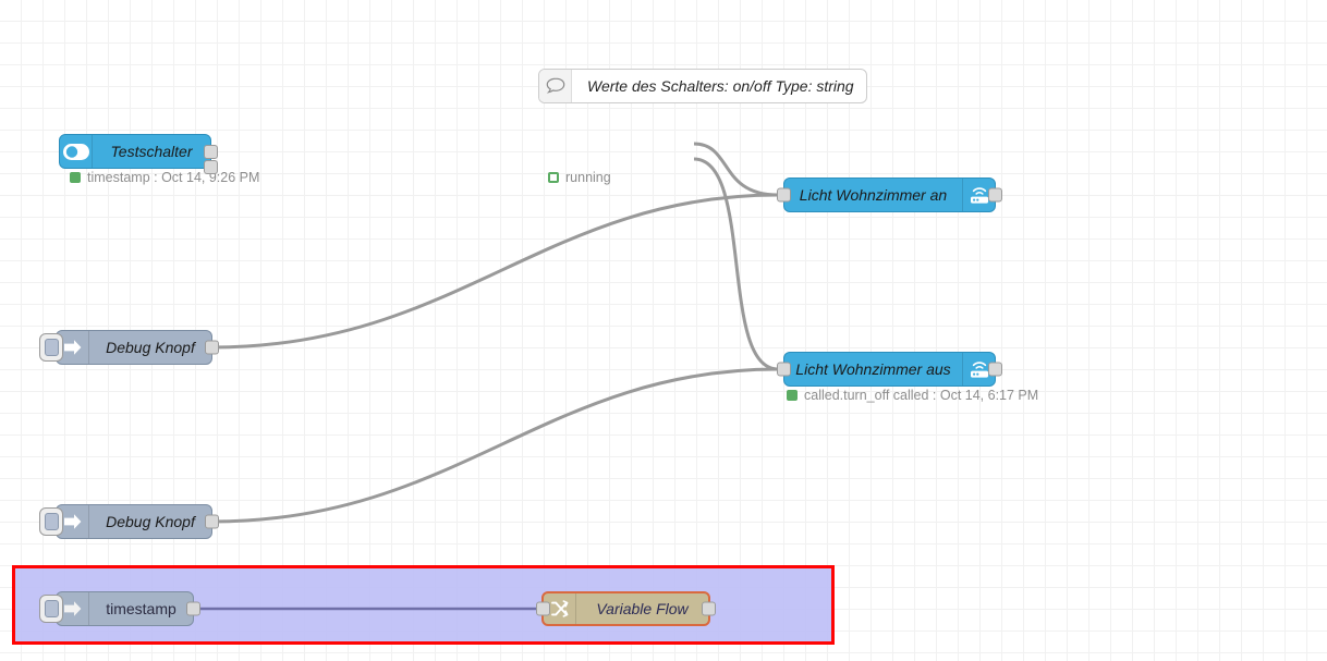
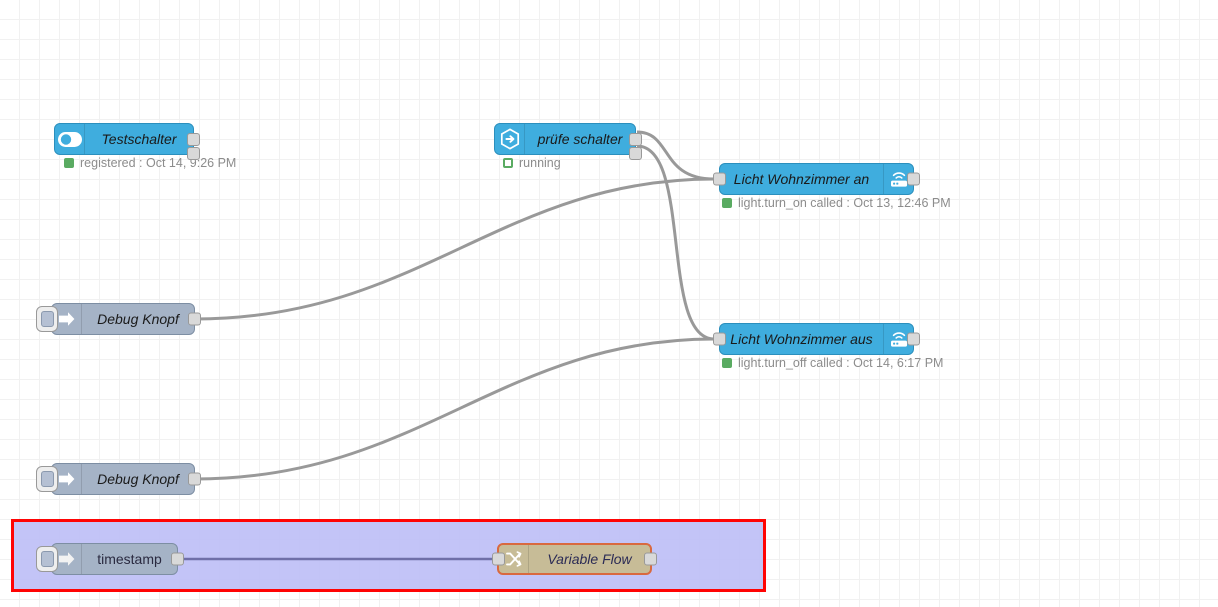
- Werte des Schalters: on/off Type: string
  Testschalter
- timestamp : Oct 14, 9:26 PM
+ registered : Oct 14, 9:26 PM
+ prüfe schalter
  running
  Licht Wohnzimmer an
+ light.turn_on called : Oct 13, 12:46 PM
  Licht Wohnzimmer aus
- called.turn_off called : Oct 14, 6:17 PM
+ light.turn_off called : Oct 14, 6:17 PM
  Debug Knopf
  Debug Knopf
  timestamp
  Variable Flow
